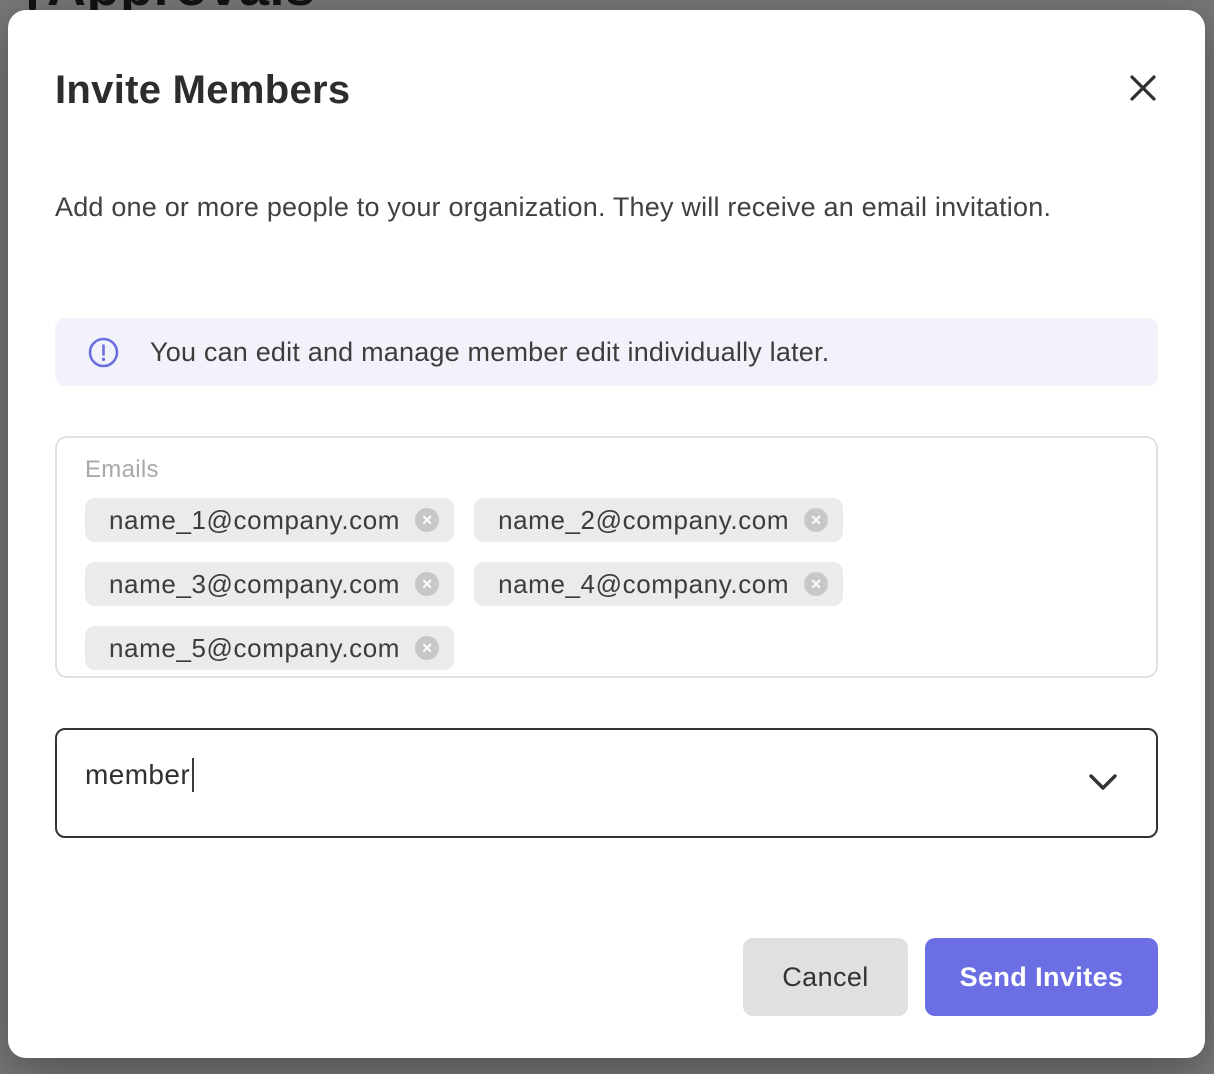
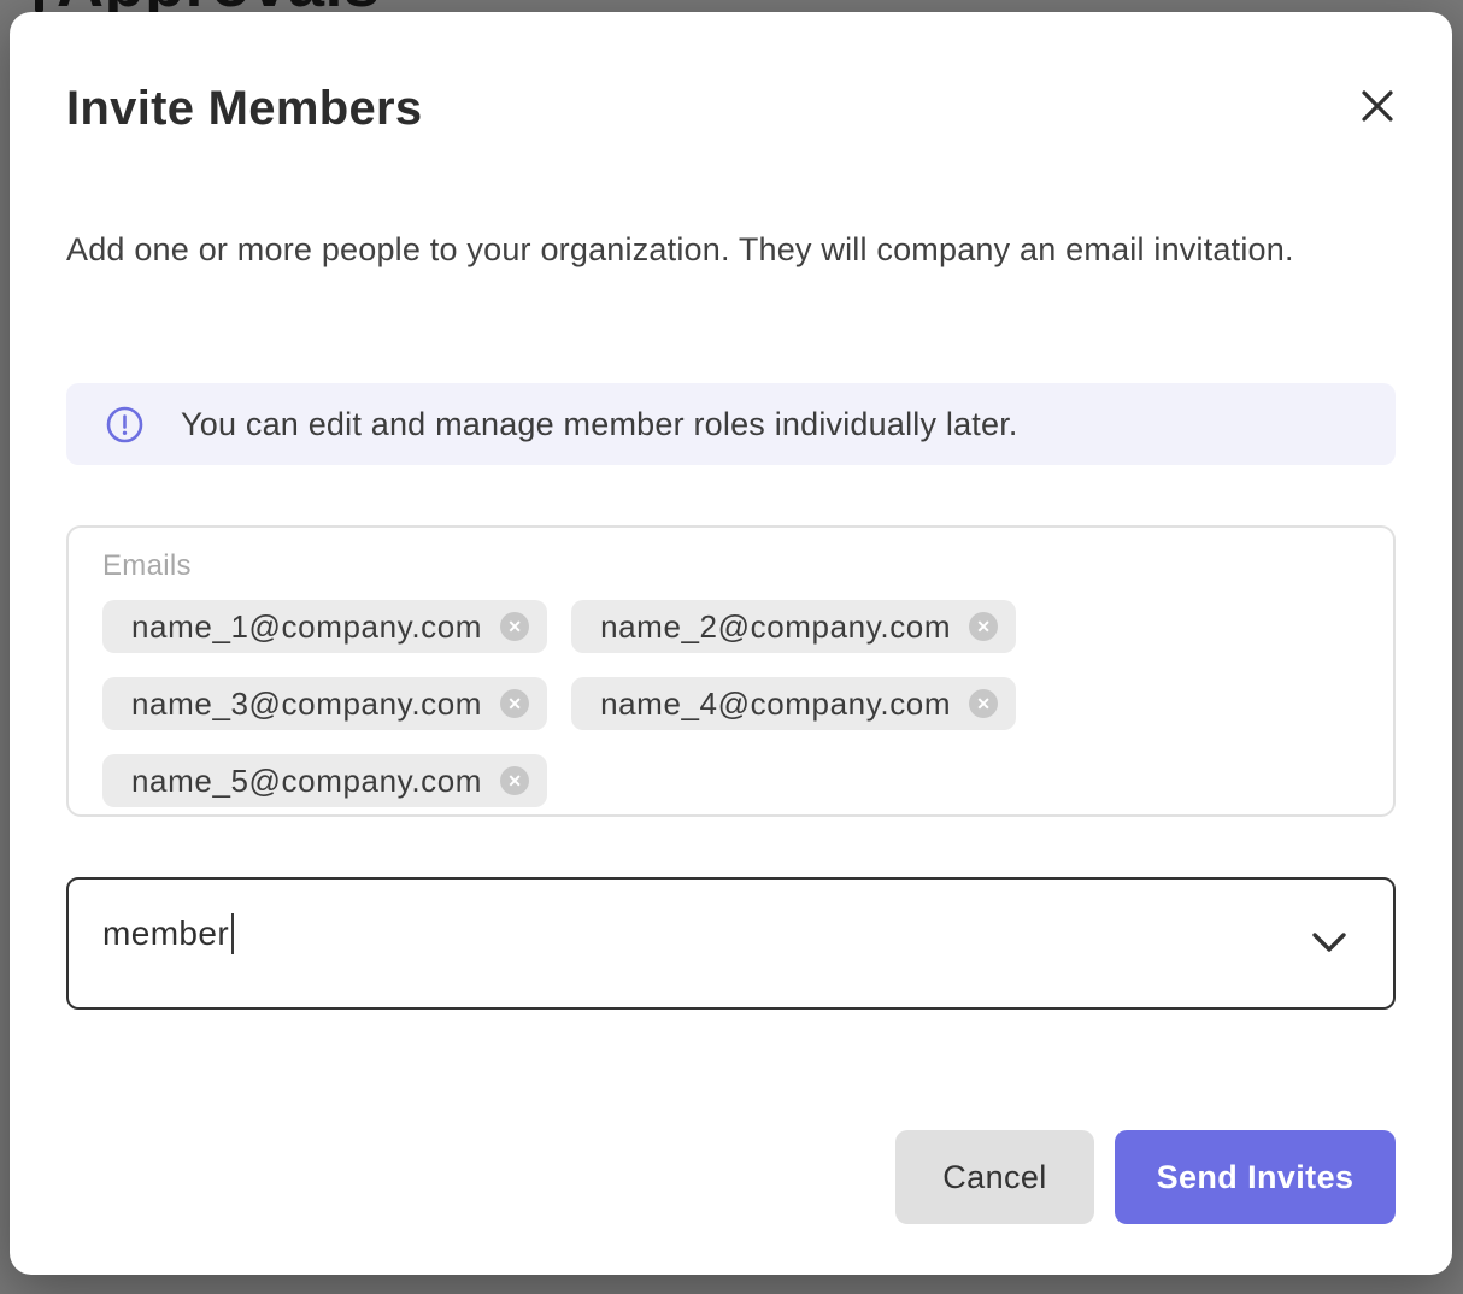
  Invite Members
- Add one or more people to your organization. They will receive an email invitation.
+ Add one or more people to your organization. They will company an email invitation.
- You can edit and manage member edit individually later.
+ You can edit and manage member roles individually later.
  Emails
  name_1@company.com
  ✕
  name_2@company.com
  ✕
  name_3@company.com
  ✕
  name_4@company.com
  ✕
  name_5@company.com
  ✕
  member
  Cancel
  Send Invites
